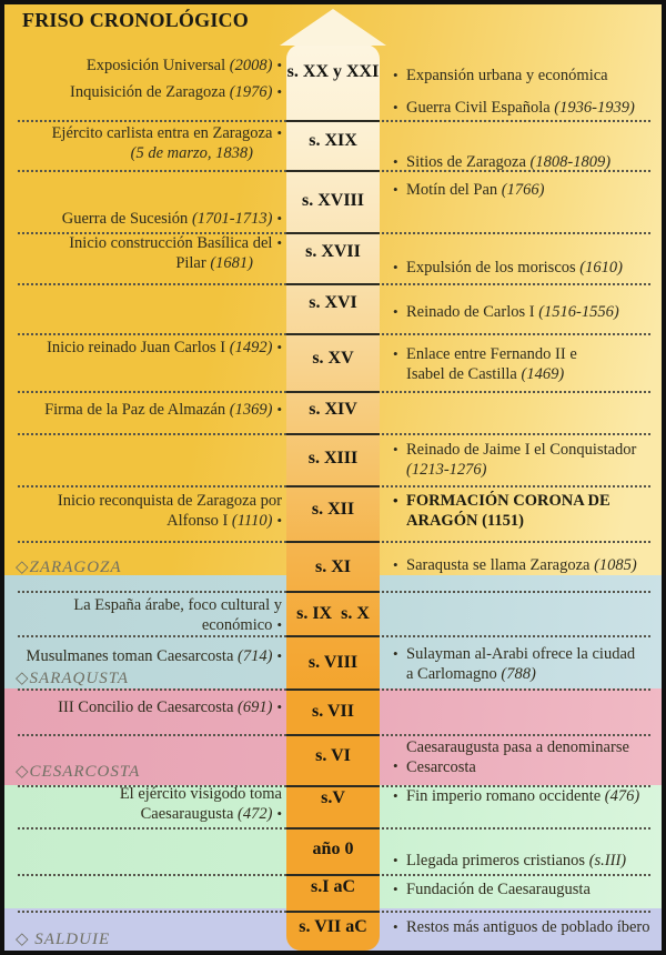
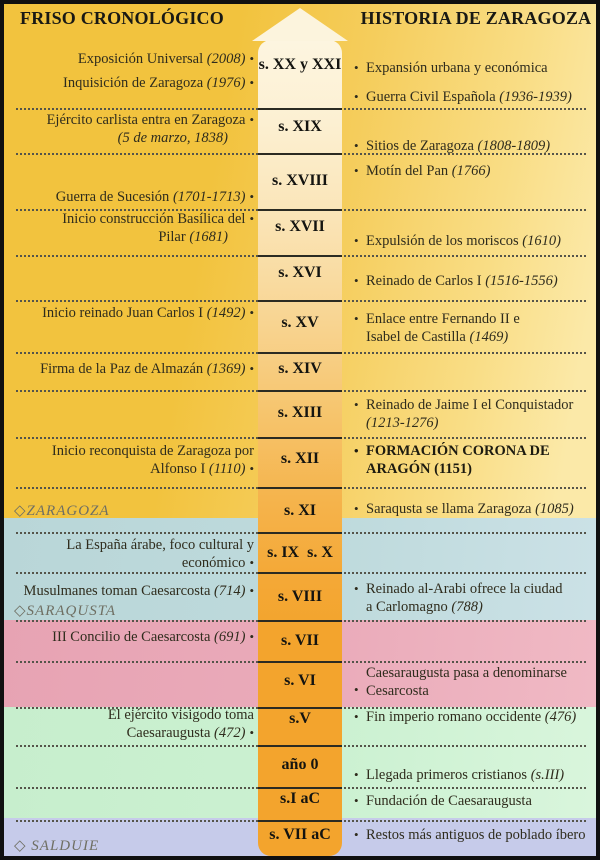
  FRISO CRONOLÓGICO
+ HISTORIA DE ZARAGOZA
  s. XX y XXI
  s. XIX
  s. XVIII
  s. XVII
  s. XVI
  s. XV
  s. XIV
  s. XIII
  s. XII
  s. XI
  s. IX s. X
  s. VIII
  s. VII
  s. VI
  s.V
  año 0
  s.I aC
  s. VII aC
  Exposición Universal (2008)
  Inquisición de Zaragoza (1976)
  Ejército carlista entra en Zaragoza
  (5 de marzo, 1838)
  Guerra de Sucesión (1701-1713)
  Inicio construcción Basílica del
  Pilar (1681)
  Inicio reinado Juan Carlos I (1492)
  Firma de la Paz de Almazán (1369)
  Inicio reconquista de Zaragoza por
  Alfonso I (1110)
  La España árabe, foco cultural y
  económico
  Musulmanes toman Caesarcosta (714)
  III Concilio de Caesarcosta (691)
  El ejército visigodo toma
  Caesaraugusta (472)
  Expansión urbana y económica
  Guerra Civil Española (1936-1939)
  Sitios de Zaragoza (1808-1809)
  Motín del Pan (1766)
  Expulsión de los moriscos (1610)
  Reinado de Carlos I (1516-1556)
  Enlace entre Fernando II e
  Isabel de Castilla (1469)
  Reinado de Jaime I el Conquistador
  (1213-1276)
  FORMACIÓN CORONA DE
  ARAGÓN (1151)
  Saraqusta se llama Zaragoza (1085)
- Sulayman al-Arabi ofrece la ciudad
+ Reinado al-Arabi ofrece la ciudad
  a Carlomagno (788)
  Caesaraugusta pasa a denominarse
  Cesarcosta
  Fin imperio romano occidente (476)
  Llegada primeros cristianos (s.III)
  Fundación de Caesaraugusta
  Restos más antiguos de poblado íbero
  ◇ZARAGOZA
  ◇SARAQUSTA
- ◇CESARCOSTA
  ◇ SALDUIE
